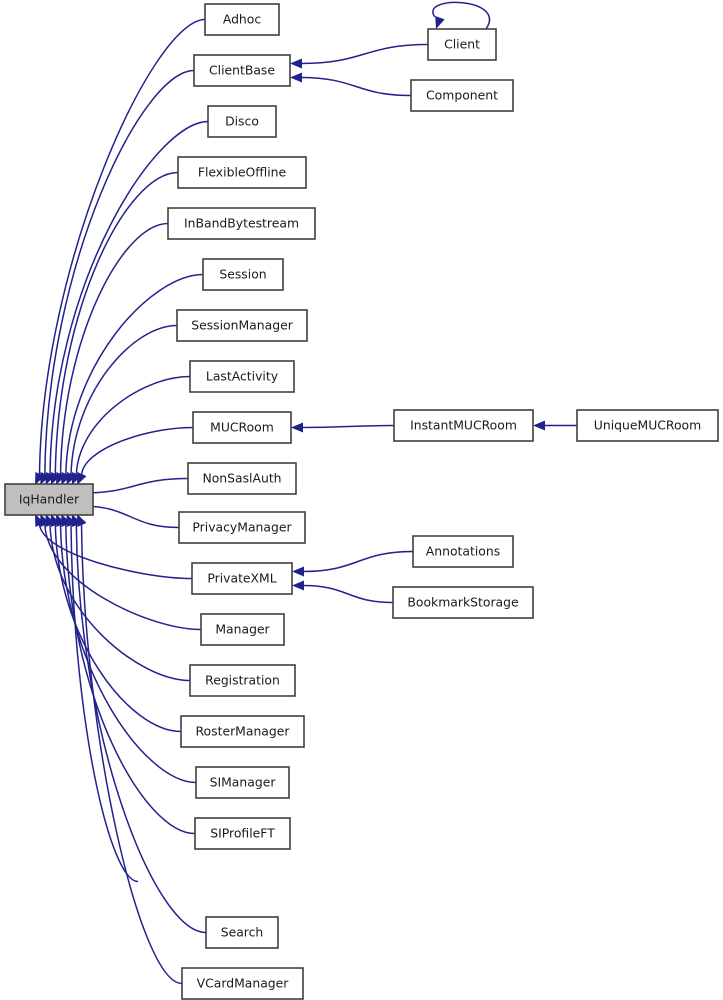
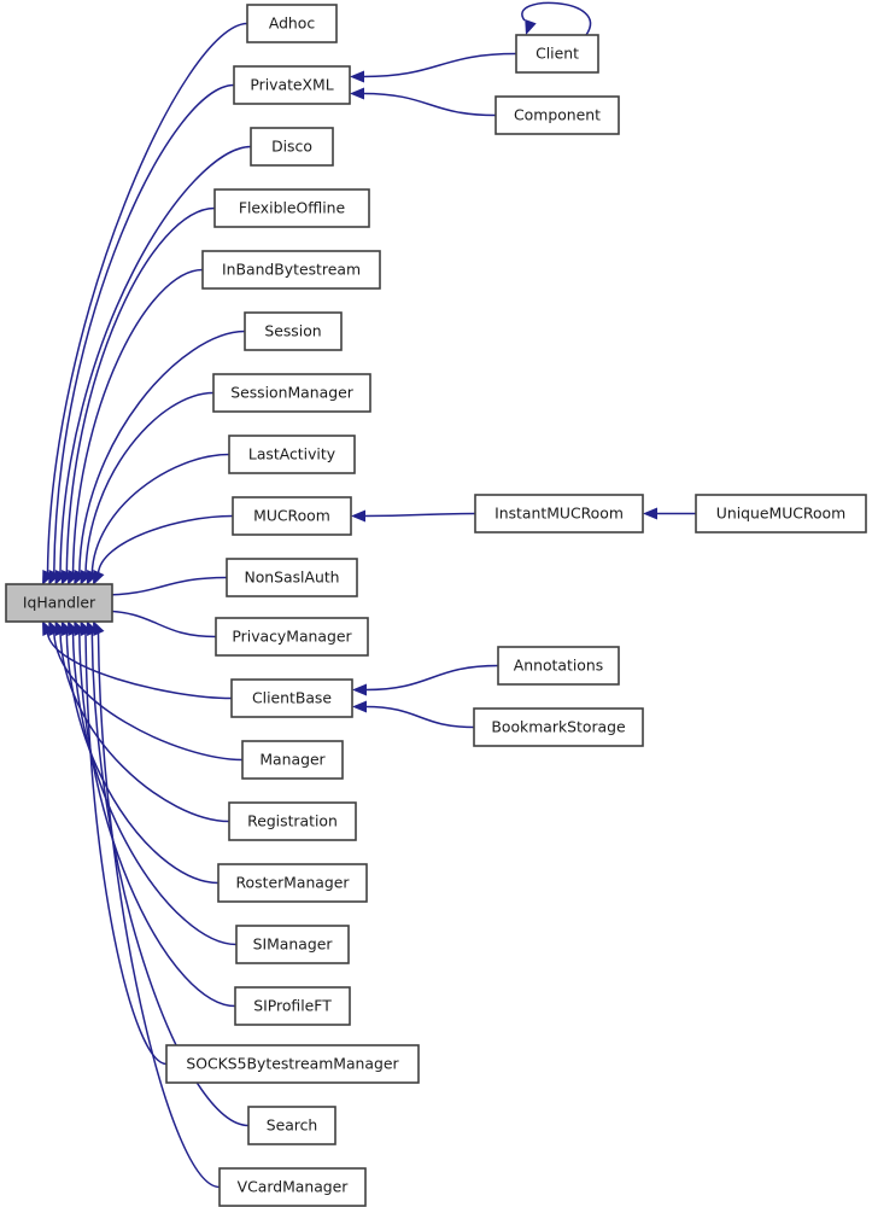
  Adhoc
- ClientBase
+ PrivateXML
  Disco
  FlexibleOffline
  InBandBytestream
  Session
  SessionManager
  LastActivity
  MUCRoom
  NonSaslAuth
  PrivacyManager
- PrivateXML
+ ClientBase
  Manager
  Registration
  RosterManager
  SIManager
  SIProfileFT
+ SOCKS5BytestreamManager
  Search
  VCardManager
  Client
  Component
  InstantMUCRoom
  UniqueMUCRoom
  Annotations
  BookmarkStorage
  IqHandler
